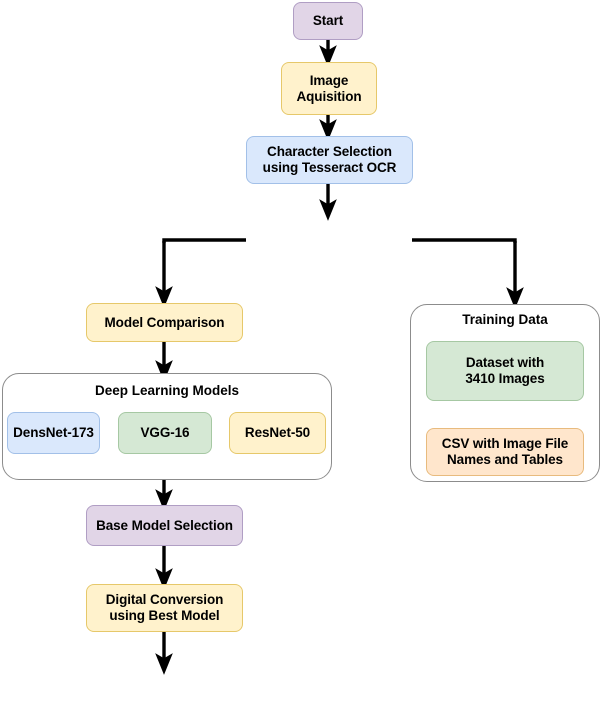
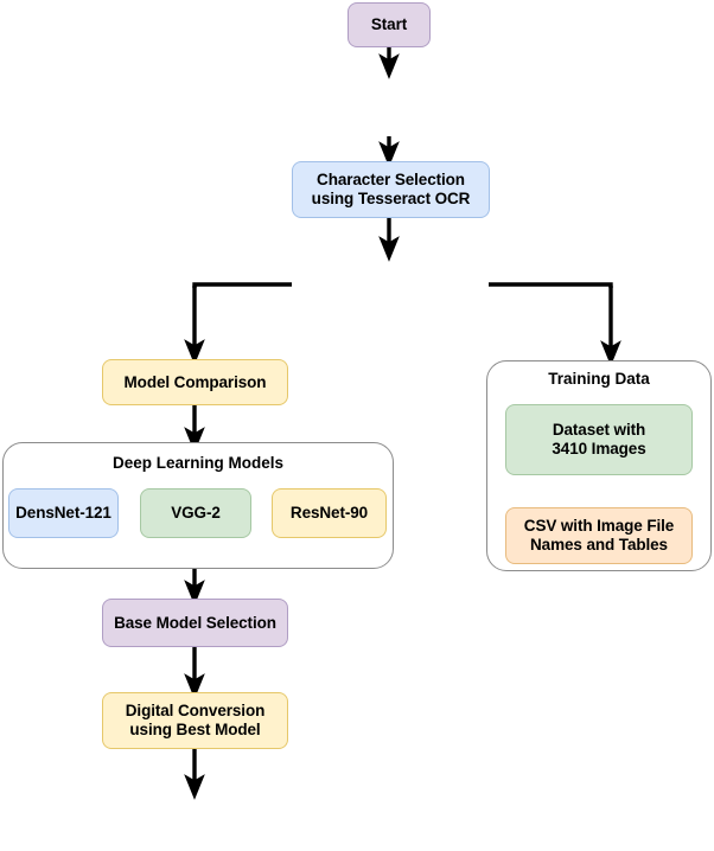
  Start
- Image
- Aquisition
  Character Selection
  using Tesseract OCR
  Model Comparison
  Deep Learning Models
- DensNet-173
+ DensNet-121
- VGG-16
+ VGG-2
- ResNet-50
+ ResNet-90
  Base Model Selection
  Digital Conversion
  using Best Model
  Training Data
  Dataset with
  3410 Images
  CSV with Image File
  Names and Tables
